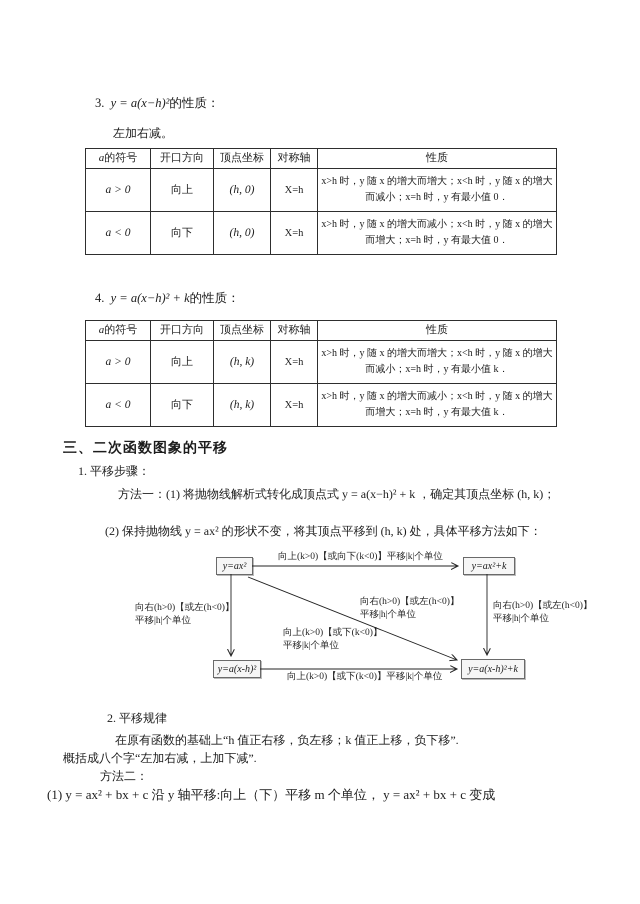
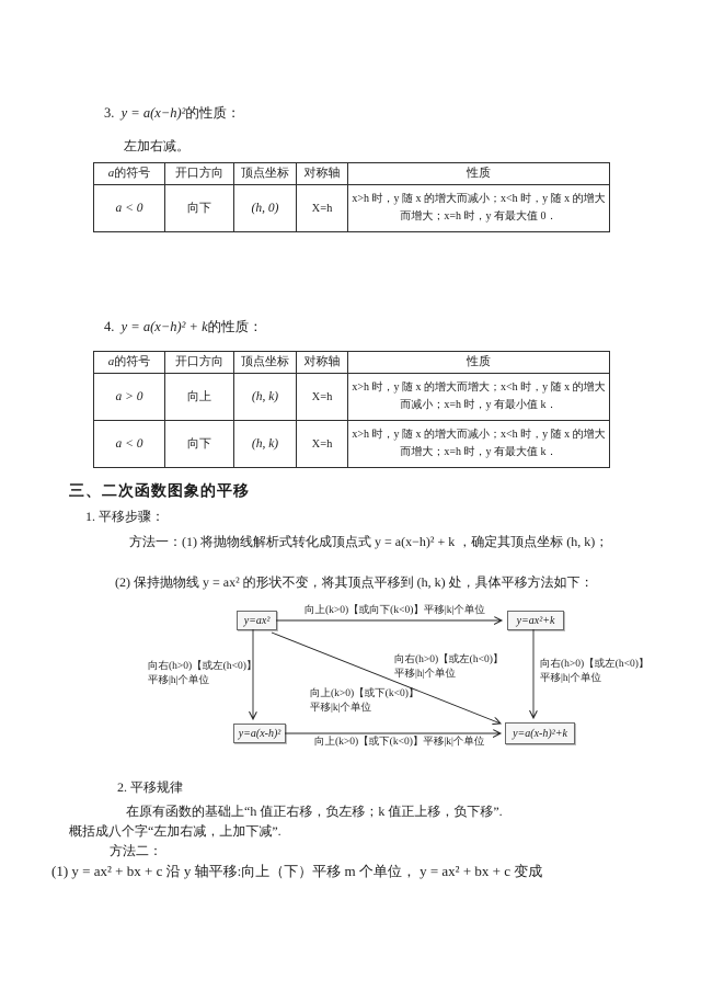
  3. y = a(x−h)²的性质：
  左加右减。
  a的符号	开口方向	顶点坐标	对称轴	性质
- a > 0	向上	(h, 0)	X=h	x>h 时，y 随 x 的增大而增大；x<h 时，y 随 x 的增大而减小；x=h 时，y 有最小值 0．
  a < 0	向下	(h, 0)	X=h	x>h 时，y 随 x 的增大而减小；x<h 时，y 随 x 的增大而增大；x=h 时，y 有最大值 0．
  4. y = a(x−h)² + k的性质：
  a的符号	开口方向	顶点坐标	对称轴	性质
  a > 0	向上	(h, k)	X=h	x>h 时，y 随 x 的增大而增大；x<h 时，y 随 x 的增大而减小；x=h 时，y 有最小值 k．
  a < 0	向下	(h, k)	X=h	x>h 时，y 随 x 的增大而减小；x<h 时，y 随 x 的增大而增大；x=h 时，y 有最大值 k．
  三、二次函数图象的平移
  1. 平移步骤：
  方法一：(1) 将抛物线解析式转化成顶点式 y = a(x−h)² + k ，确定其顶点坐标 (h, k)；
  (2) 保持抛物线 y = ax² 的形状不变，将其顶点平移到 (h, k) 处，具体平移方法如下：
  y=ax²
  y=ax²+k
  y=a(x-h)²
  y=a(x-h)²+k
  向上(k>0)【或向下(k<0)】平移|k|个单位
  向右(h>0)【或左(h<0)】
  平移|h|个单位
  向右(h>0)【或左(h<0)】
  平移|h|个单位
  向上(k>0)【或下(k<0)】
  平移|k|个单位
  向右(h>0)【或左(h<0)】
  平移|h|个单位
  向上(k>0)【或下(k<0)】平移|k|个单位
  2. 平移规律
  在原有函数的基础上“h 值正右移，负左移；k 值正上移，负下移”.
  概括成八个字“左加右减，上加下减”.
  方法二：
  (1) y = ax² + bx + c 沿 y 轴平移:向上（下）平移 m 个单位， y = ax² + bx + c 变成
